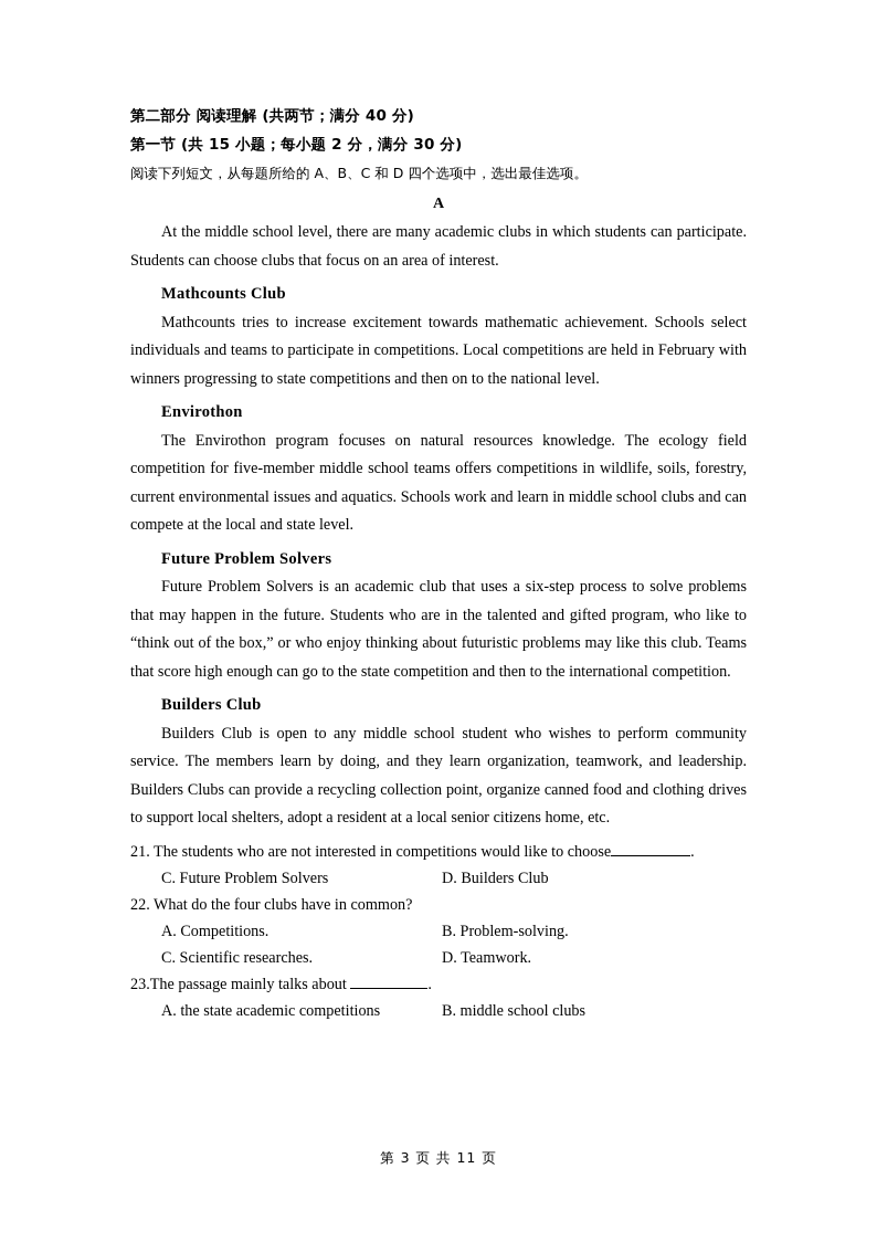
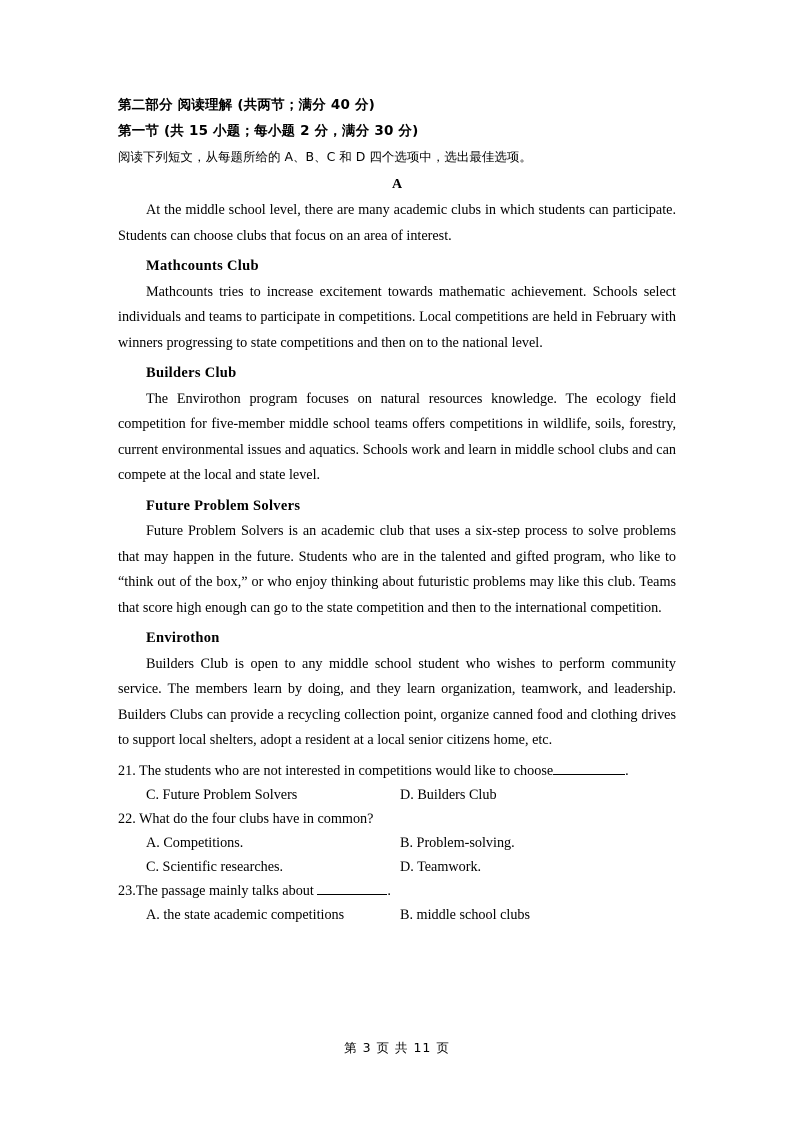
  第二部分 阅读理解 (共两节；满分 40 分)
  第一节 (共 15 小题；每小题 2 分，满分 30 分)
  阅读下列短文，从每题所给的 A、B、C 和 D 四个选项中，选出最佳选项。
  A
  At the middle school level, there are many academic clubs in which students can participate. Students can choose clubs that focus on an area of interest.
  Mathcounts Club
  Mathcounts tries to increase excitement towards mathematic achievement. Schools select individuals and teams to participate in competitions. Local competitions are held in February with winners progressing to state competitions and then on to the national level.
- Envirothon
+ Builders Club
  The Envirothon program focuses on natural resources knowledge. The ecology field competition for five-member middle school teams offers competitions in wildlife, soils, forestry, current environmental issues and aquatics. Schools work and learn in middle school clubs and can compete at the local and state level.
  Future Problem Solvers
  Future Problem Solvers is an academic club that uses a six-step process to solve problems that may happen in the future. Students who are in the talented and gifted program, who like to “think out of the box,” or who enjoy thinking about futuristic problems may like this club. Teams that score high enough can go to the state competition and then to the international competition.
- Builders Club
+ Envirothon
  Builders Club is open to any middle school student who wishes to perform community service. The members learn by doing, and they learn organization, teamwork, and leadership. Builders Clubs can provide a recycling collection point, organize canned food and clothing drives to support local shelters, adopt a resident at a local senior citizens home, etc.
  21. The students who are not interested in competitions would like to choose .
  C. Future Problem Solvers
  D. Builders Club
  22. What do the four clubs have in common?
  A. Competitions.
  B. Problem-solving.
  C. Scientific researches.
  D. Teamwork.
  23.The passage mainly talks about .
  A. the state academic competitions
  B. middle school clubs
  第 3 页 共 11 页
